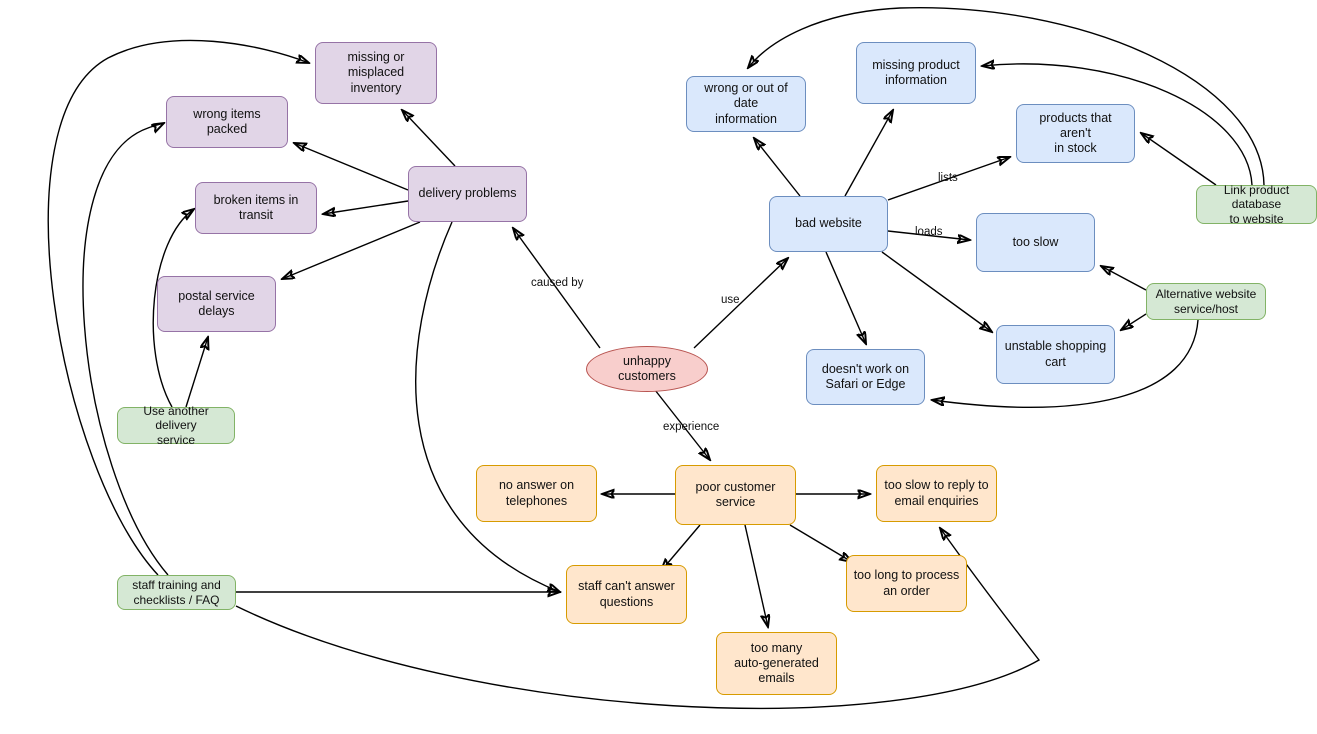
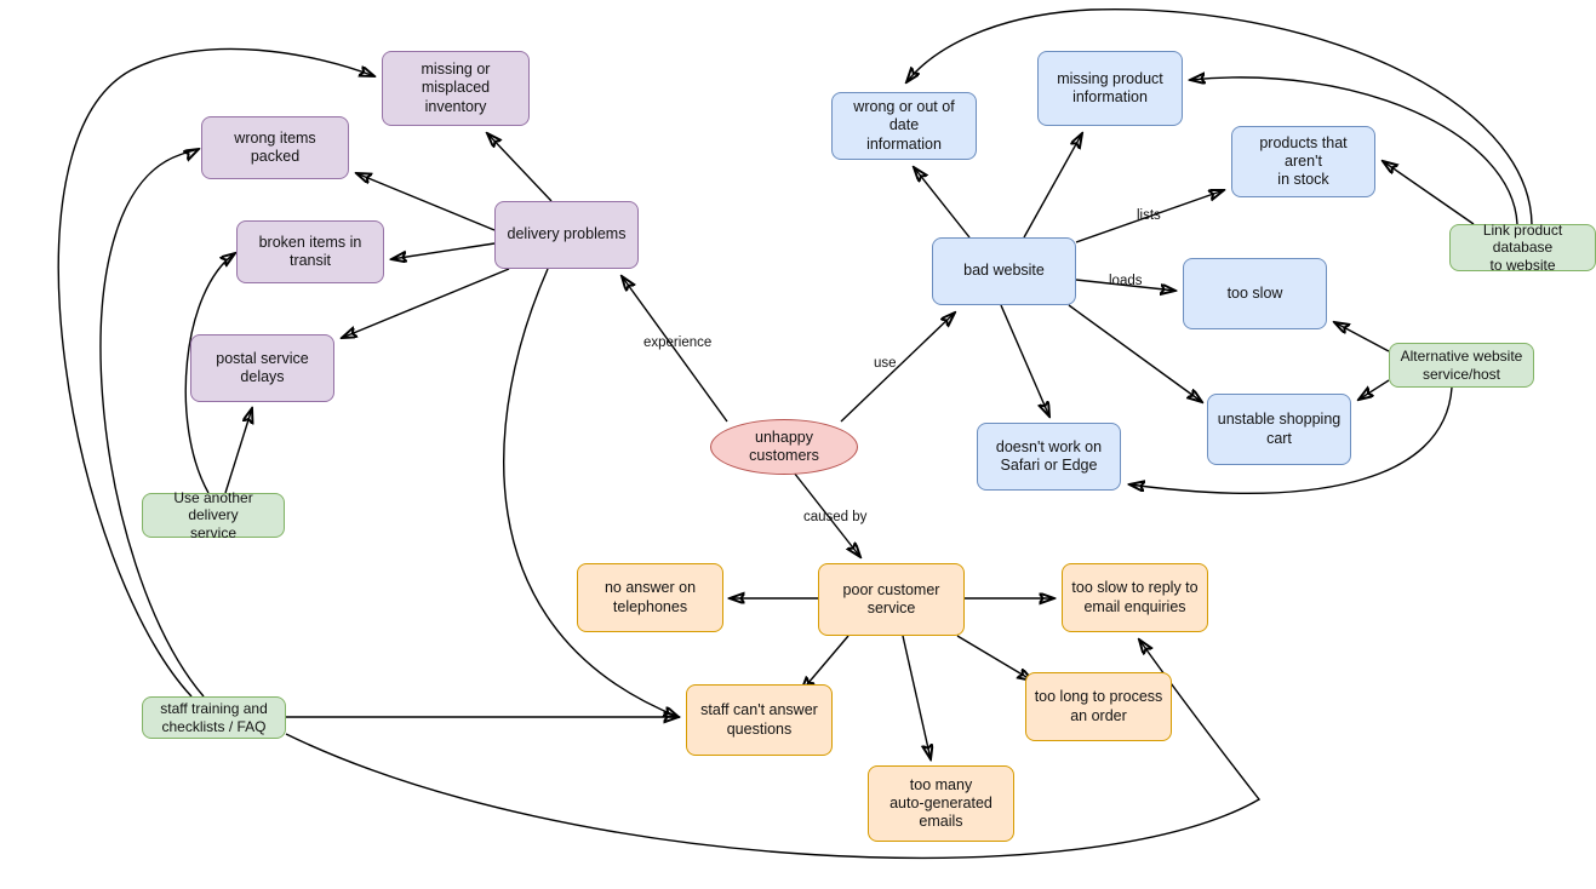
  missing or misplaced
  inventory
  wrong items packed
  broken items in transit
  postal service delays
  delivery problems
  unhappy customers
  wrong or out of date
  information
  missing product
  information
  products that aren't
  in stock
  bad website
  too slow
  unstable shopping
  cart
  doesn't work on
  Safari or Edge
  poor customer
  service
  no answer on
  telephones
  too slow to reply to
  email enquiries
  staff can't answer
  questions
  too many
  auto-generated
  emails
  too long to process
  an order
  Use another delivery
  service
  staff training and
  checklists / FAQ
  Link product database
  to website
  Alternative website
  service/host
- caused by
+ experience
  use
- experience
+ caused by
  lists
  loads
